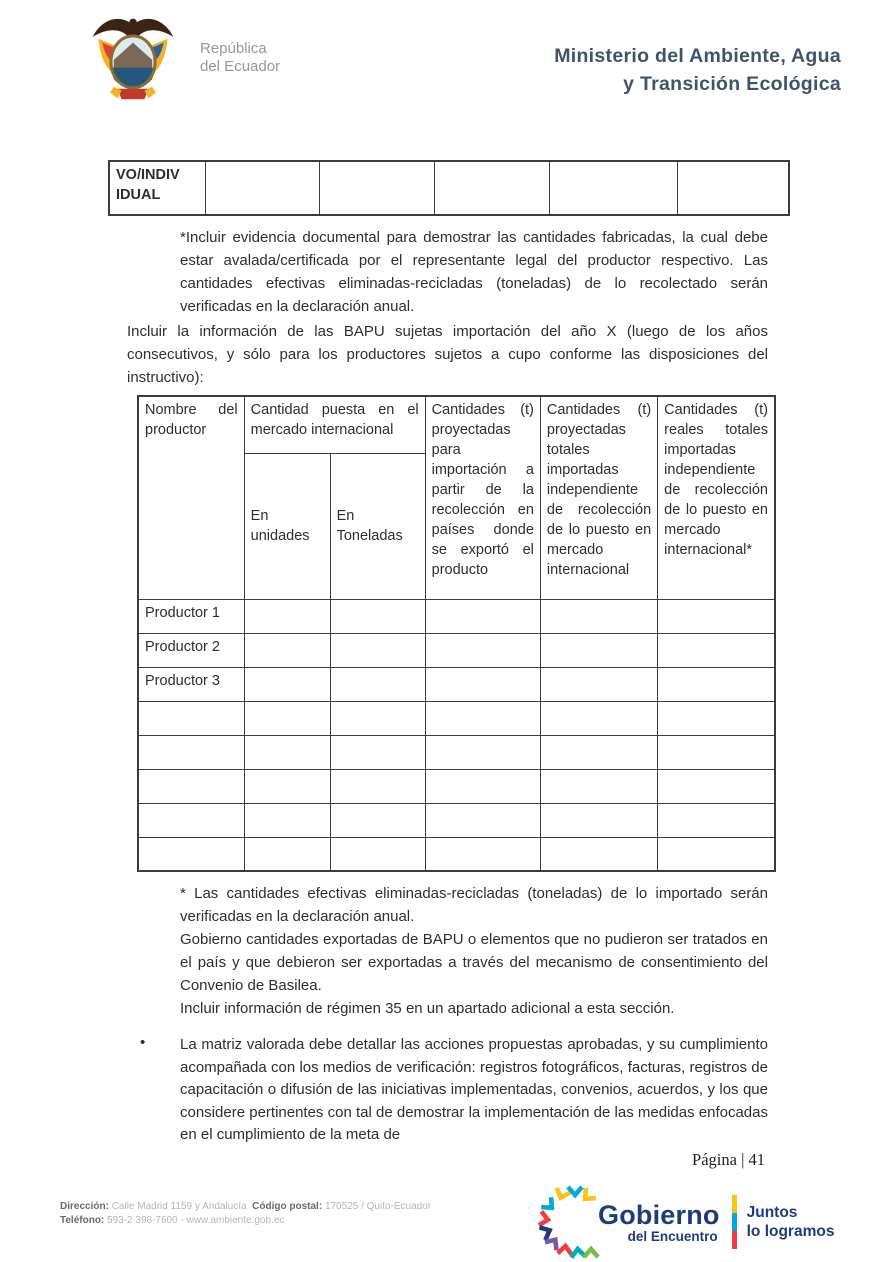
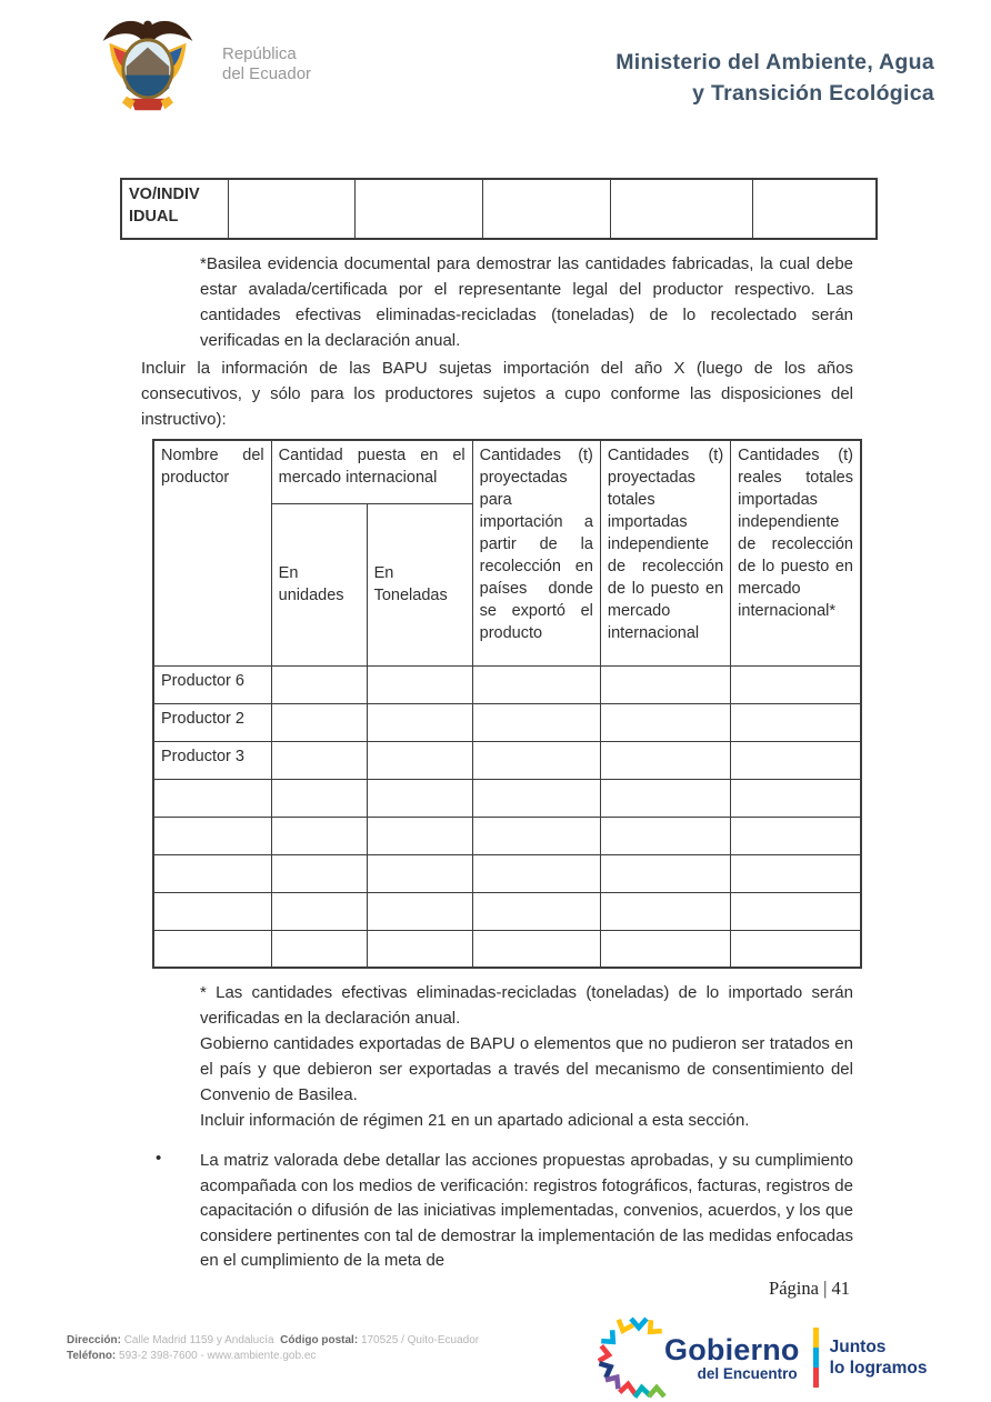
  República
  del Ecuador
  Ministerio del Ambiente, Agua
  y Transición Ecológica
  VO/INDIV IDUAL
- *Incluir evidencia documental para demostrar las cantidades fabricadas, la cual debe estar avalada/certificada por el representante legal del productor respectivo. Las cantidades efectivas eliminadas-recicladas (toneladas) de lo recolectado serán verificadas en la declaración anual.
+ *Basilea evidencia documental para demostrar las cantidades fabricadas, la cual debe estar avalada/certificada por el representante legal del productor respectivo. Las cantidades efectivas eliminadas-recicladas (toneladas) de lo recolectado serán verificadas en la declaración anual.
  Incluir la información de las BAPU sujetas importación del año X (luego de los años consecutivos, y sólo para los productores sujetos a cupo conforme las disposiciones del instructivo):
  Nombre del productor	Cantidad puesta en el mercado internacional	Cantidades (t) proyectadas para importación a partir de la recolección en países donde se exportó el producto	Cantidades (t) proyectadas totales importadas independiente de recolección de lo puesto en mercado internacional	Cantidades (t) reales totales importadas independiente de recolección de lo puesto en mercado internacional*
  En unidades	En Toneladas
- Productor 1
+ Productor 6
  Productor 2
  Productor 3
  * Las cantidades efectivas eliminadas-recicladas (toneladas) de lo importado serán verificadas en la declaración anual.
  Gobierno cantidades exportadas de BAPU o elementos que no pudieron ser tratados en el país y que debieron ser exportadas a través del mecanismo de consentimiento del Convenio de Basilea.
- Incluir información de régimen 35 en un apartado adicional a esta sección.
+ Incluir información de régimen 21 en un apartado adicional a esta sección.
  •
  La matriz valorada debe detallar las acciones propuestas aprobadas, y su cumplimiento acompañada con los medios de verificación: registros fotográficos, facturas, registros de capacitación o difusión de las iniciativas implementadas, convenios, acuerdos, y los que considere pertinentes con tal de demostrar la implementación de las medidas enfocadas en el cumplimiento de la meta de
  Página | 41
  Dirección: Calle Madrid 1159 y Andalucía Código postal: 170525 / Quito-Ecuador
  Teléfono: 593-2 398-7600 - www.ambiente.gob.ec
  Gobierno
  del Encuentro
  Juntos
  lo logramos
